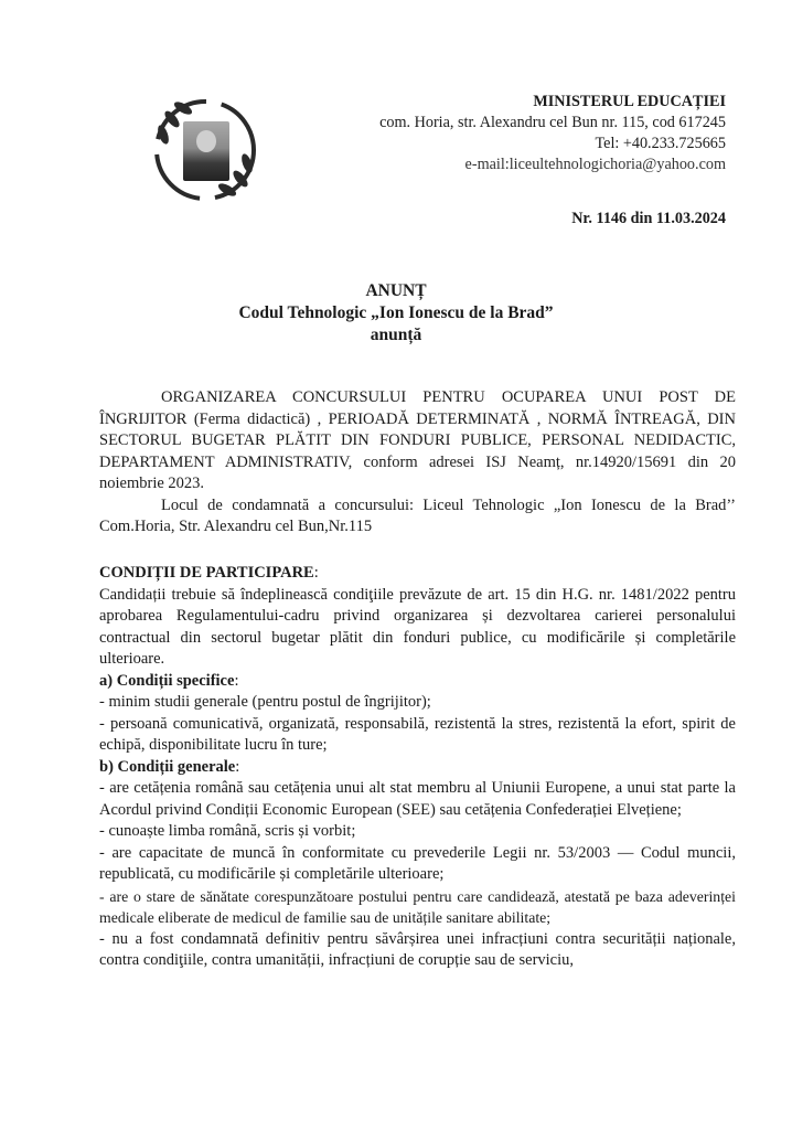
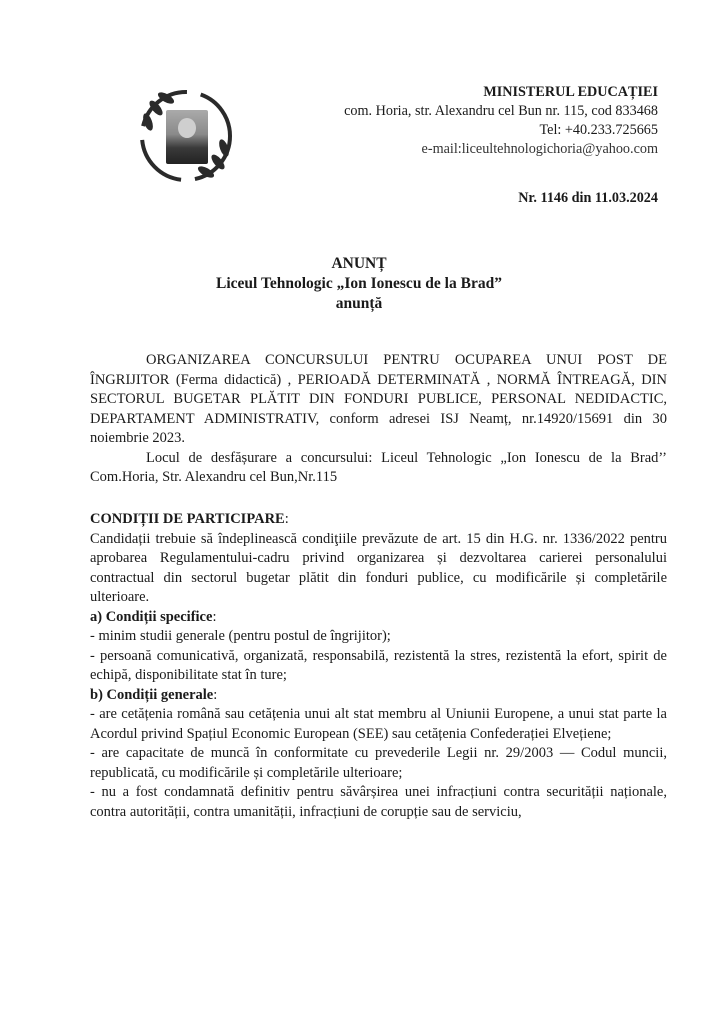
  MINISTERUL EDUCAȚIEI
- com. Horia, str. Alexandru cel Bun nr. 115, cod 617245
+ com. Horia, str. Alexandru cel Bun nr. 115, cod 833468
  Tel: +40.233.725665
  e-mail:liceultehnologichoria@yahoo.com
  Nr. 1146 din 11.03.2024
  ANUNȚ
- Codul Tehnologic „Ion Ionescu de la Brad”
+ Liceul Tehnologic „Ion Ionescu de la Brad”
  anunță
- ORGANIZAREA CONCURSULUI PENTRU OCUPAREA UNUI POST DE ÎNGRIJITOR (Ferma didactică) , PERIOADĂ DETERMINATĂ , NORMĂ ÎNTREAGĂ, DIN SECTORUL BUGETAR PLĂTIT DIN FONDURI PUBLICE, PERSONAL NEDIDACTIC, DEPARTAMENT ADMINISTRATIV, conform adresei ISJ Neamț, nr.14920/15691 din 20 noiembrie 2023.
+ ORGANIZAREA CONCURSULUI PENTRU OCUPAREA UNUI POST DE ÎNGRIJITOR (Ferma didactică) , PERIOADĂ DETERMINATĂ , NORMĂ ÎNTREAGĂ, DIN SECTORUL BUGETAR PLĂTIT DIN FONDURI PUBLICE, PERSONAL NEDIDACTIC, DEPARTAMENT ADMINISTRATIV, conform adresei ISJ Neamț, nr.14920/15691 din 30 noiembrie 2023.
- Locul de condamnată a concursului: Liceul Tehnologic „Ion Ionescu de la Brad’’ Com.Horia, Str. Alexandru cel Bun,Nr.115
+ Locul de desfășurare a concursului: Liceul Tehnologic „Ion Ionescu de la Brad’’ Com.Horia, Str. Alexandru cel Bun,Nr.115
  CONDIȚII DE PARTICIPARE:
- Candidații trebuie să îndeplinească condiţiile prevăzute de art. 15 din H.G. nr. 1481/2022 pentru aprobarea Regulamentului-cadru privind organizarea și dezvoltarea carierei personalului contractual din sectorul bugetar plătit din fonduri publice, cu modificările și completările ulterioare.
+ Candidații trebuie să îndeplinească condiţiile prevăzute de art. 15 din H.G. nr. 1336/2022 pentru aprobarea Regulamentului-cadru privind organizarea și dezvoltarea carierei personalului contractual din sectorul bugetar plătit din fonduri publice, cu modificările și completările ulterioare.
  a) Condiții specifice:
  - minim studii generale (pentru postul de îngrijitor);
- - persoană comunicativă, organizată, responsabilă, rezistentă la stres, rezistentă la efort, spirit de echipă, disponibilitate lucru în ture;
+ - persoană comunicativă, organizată, responsabilă, rezistentă la stres, rezistentă la efort, spirit de echipă, disponibilitate stat în ture;
  b) Condiții generale:
- - are cetățenia română sau cetățenia unui alt stat membru al Uniunii Europene, a unui stat parte la Acordul privind Condiții Economic European (SEE) sau cetățenia Confederației Elvețiene;
+ - are cetățenia română sau cetățenia unui alt stat membru al Uniunii Europene, a unui stat parte la Acordul privind Spațiul Economic European (SEE) sau cetățenia Confederației Elvețiene;
- - cunoaște limba română, scris și vorbit;
- - are capacitate de muncă în conformitate cu prevederile Legii nr. 53/2003 — Codul muncii, republicată, cu modificările și completările ulterioare;
+ - are capacitate de muncă în conformitate cu prevederile Legii nr. 29/2003 — Codul muncii, republicată, cu modificările și completările ulterioare;
- - are o stare de sănătate corespunzătoare postului pentru care candidează, atestată pe baza adeverinței medicale eliberate de medicul de familie sau de unitățile sanitare abilitate;
- - nu a fost condamnată definitiv pentru săvârșirea unei infracțiuni contra securității naționale, contra condiţiile, contra umanității, infracțiuni de corupție sau de serviciu,
+ - nu a fost condamnată definitiv pentru săvârșirea unei infracțiuni contra securității naționale, contra autorității, contra umanității, infracțiuni de corupție sau de serviciu,
